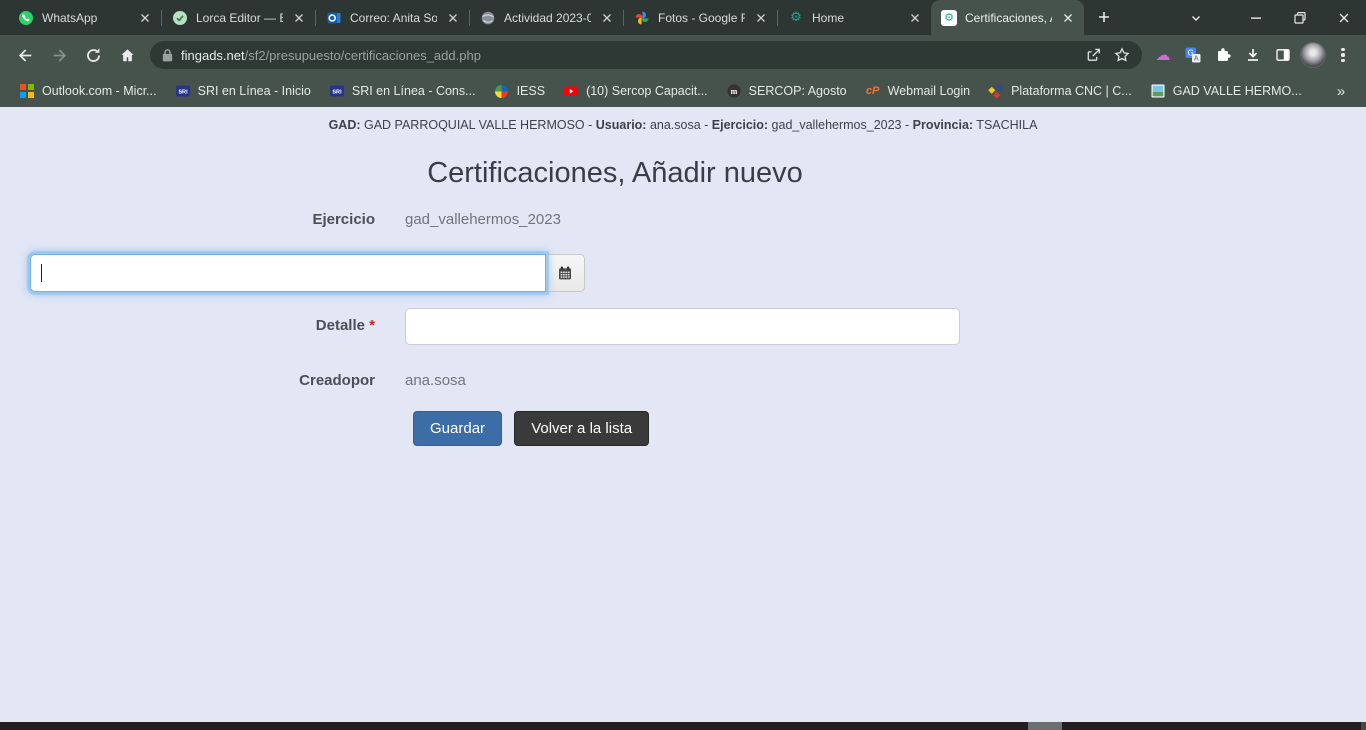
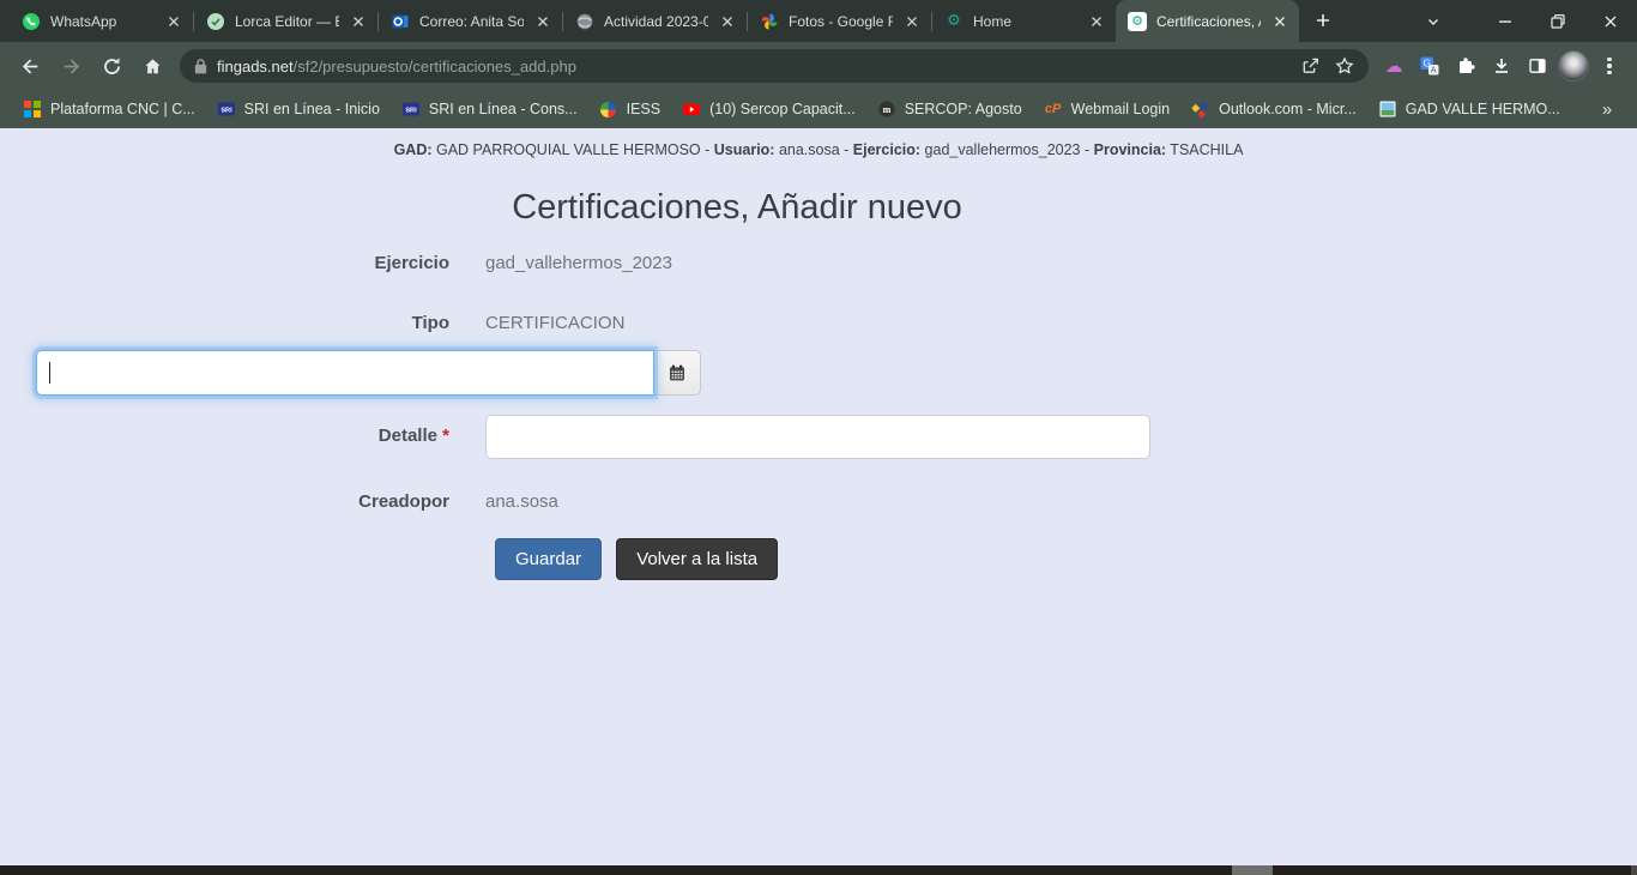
  WhatsApp
  Lorca Editor —
  Correo: Anita So
  Actividad 2023-0
  Fotos - Google F
  ⚙
  Home
  ⚙
  Certificaciones,
  fingads.net/sf2/presupuesto/certificaciones_add.php
  ☁
  G
- Outlook.com - Micr...
+ Plataforma CNC | C...
  SRI en Línea - Inicio
  SRI en Línea - Cons...
  IESS
  (10) Sercop Capacit...
  m
  SERCOP: Agosto
  cP
  Webmail Login
- Plataforma CNC | C...
+ Outlook.com - Micr...
  GAD VALLE HERMO...
  »
  GAD: GAD PARROQUIAL VALLE HERMOSO - Usuario: ana.sosa - Ejercicio: gad_vallehermos_2023 - Provincia: TSACHILA
  Certificaciones, Añadir nuevo
  Ejercicio
  gad_vallehermos_2023
+ Tipo
+ CERTIFICACION
  Detalle *
  Creadopor
  ana.sosa
  Guardar Volver a la lista
